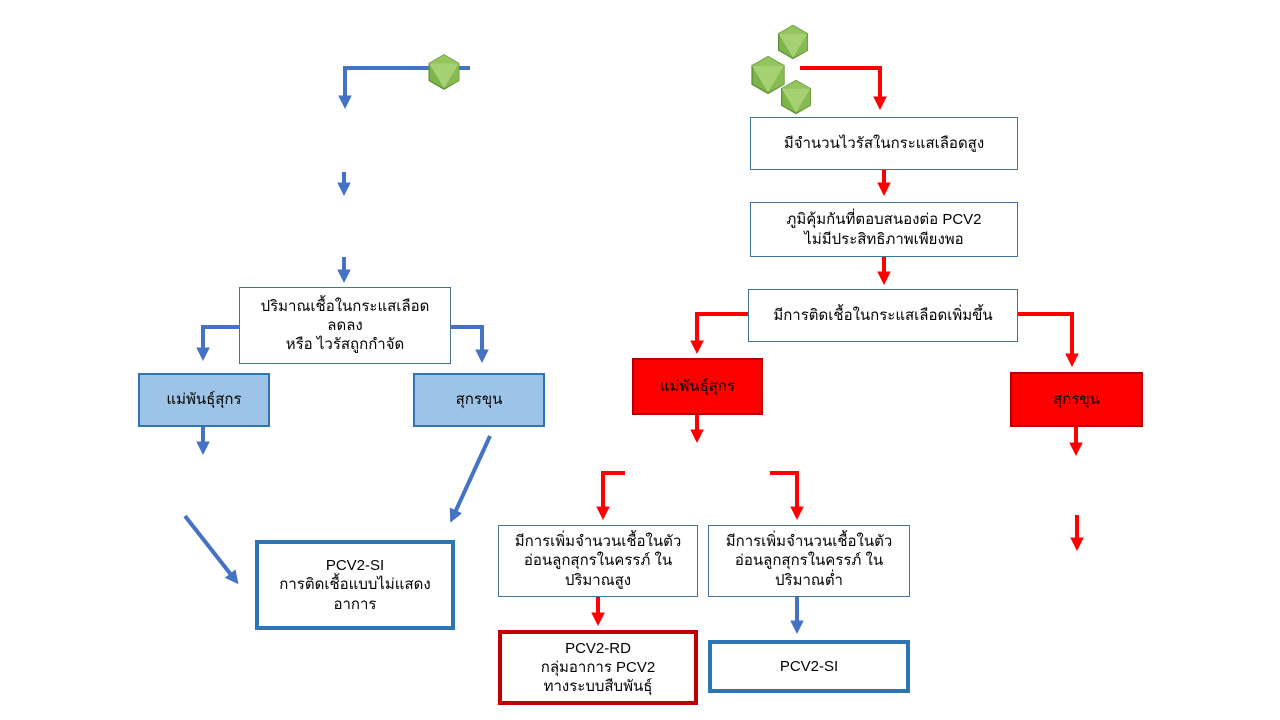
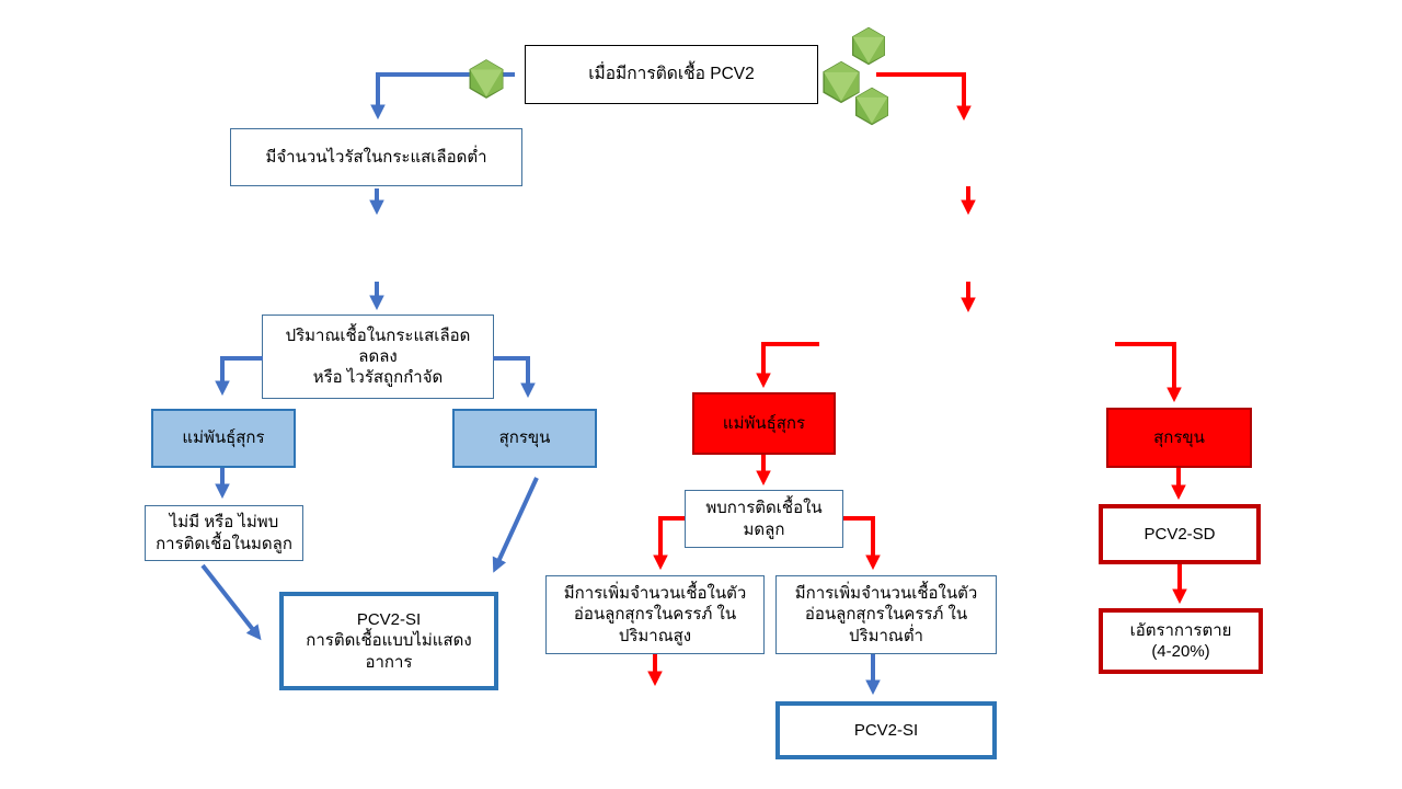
+ เมื่อมีการติดเชื้อ PCV2
+ มีจำนวนไวรัสในกระแสเลือดต่ำ
  ปริมาณเชื้อในกระแสเลือด
  ลดลง
  หรือ ไวรัสถูกกำจัด
  แม่พันธุ์สุกร
  สุกรขุน
+ ไม่มี หรือ ไม่พบ
+ การติดเชื้อในมดลูก
  PCV2-SI
  การติดเชื้อแบบไม่แสดง
  อาการ
- มีจำนวนไวรัสในกระแสเลือดสูง
- ภูมิคุ้มกันที่ตอบสนองต่อ PCV2
- ไม่มีประสิทธิภาพเพียงพอ
- มีการติดเชื้อในกระแสเลือดเพิ่มขึ้น
  แม่พันธุ์สุกร
  สุกรขุน
+ พบการติดเชื้อใน
+ มดลูก
  มีการเพิ่มจำนวนเชื้อในตัว
  อ่อนลูกสุกรในครรภ์ ใน
  ปริมาณสูง
  มีการเพิ่มจำนวนเชื้อในตัว
  อ่อนลูกสุกรในครรภ์ ใน
  ปริมาณต่ำ
- PCV2-RD
- กลุ่มอาการ PCV2
- ทางระบบสืบพันธุ์
  PCV2-SI
+ PCV2-SD
+ เอัตราการตาย
+ (4-20%)
